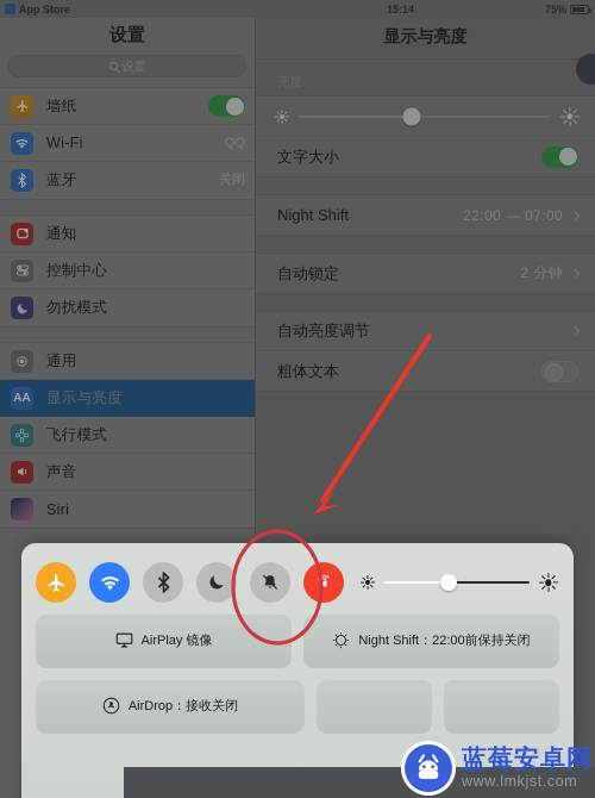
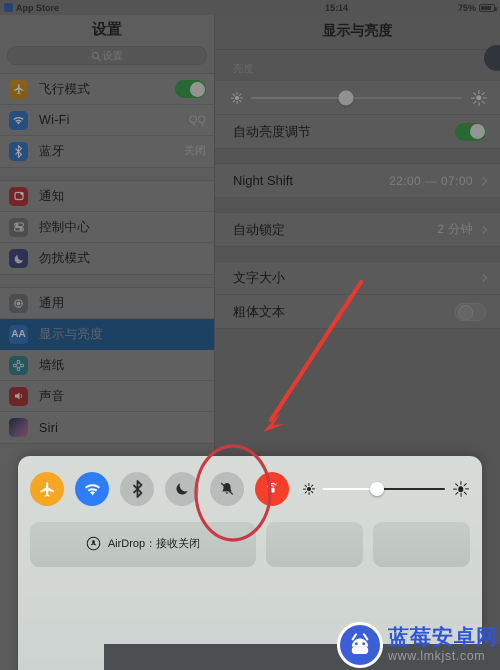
  App Store
  15:14
  75%
  设置
  设置
- 墙纸
+ 飞行模式
  Wi-Fi
  QQ
  蓝牙
  关闭
  通知
  控制中心
  勿扰模式
  通用
  AA
  显示与亮度
- 飞行模式
+ 墙纸
  声音
  Siri
  显示与亮度
- 文字大小
+ 自动亮度调节
  Night Shift
  22:00 — 07:00
  自动锁定
  2 分钟
- 自动亮度调节
+ 文字大小
  粗体文本
- AirPlay 镜像
- Night Shift：22:00前保持关闭
  AirDrop：接收关闭
  蓝莓安卓网
  www.lmkjst.com
